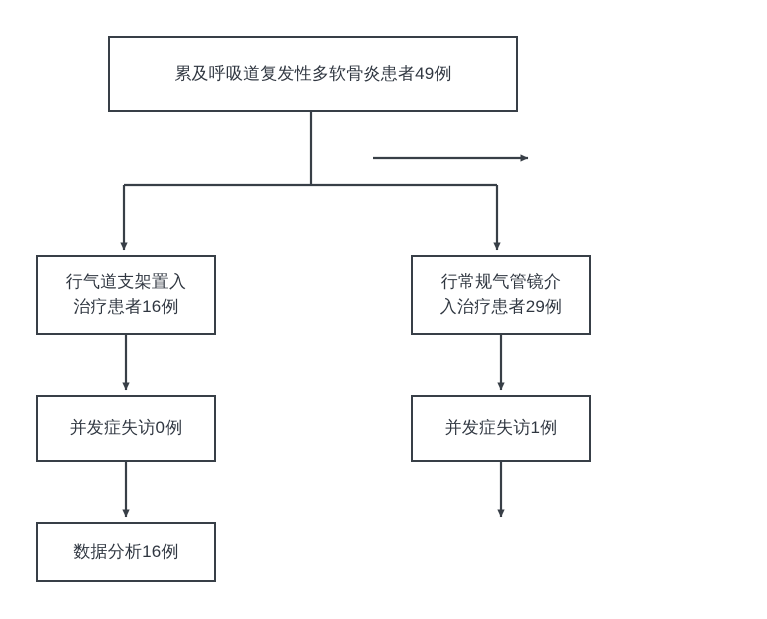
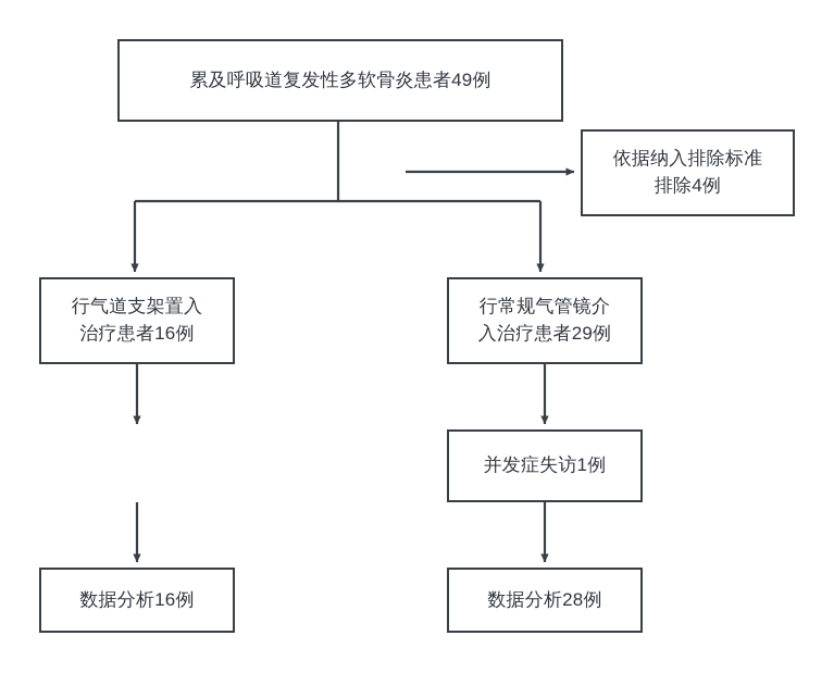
  累及呼吸道复发性多软骨炎患者49例
+ 依据纳入排除标准
+ 排除4例
  行气道支架置入
  治疗患者16例
  行常规气管镜介
  入治疗患者29例
- 并发症失访0例
  并发症失访1例
  数据分析16例
+ 数据分析28例
